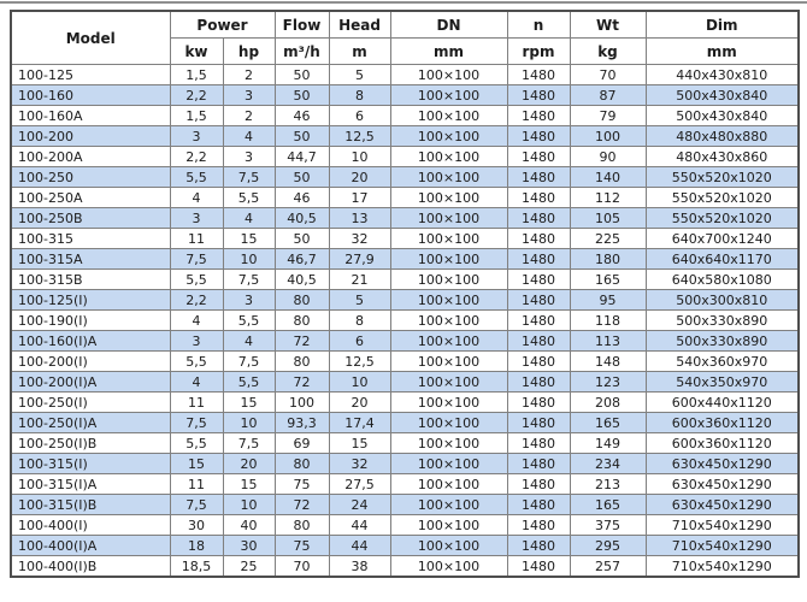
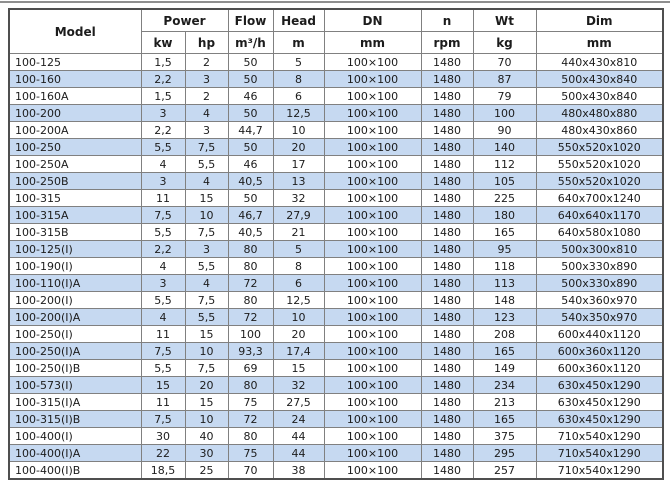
  Model	Power	Flow	Head	DN	n	Wt	Dim
  kw	hp	m³/h	m	mm	rpm	kg	mm
  100-125	1,5	2	50	5	100×100	1480	70	440x430x810
  100-160	2,2	3	50	8	100×100	1480	87	500x430x840
  100-160A	1,5	2	46	6	100×100	1480	79	500x430x840
  100-200	3	4	50	12,5	100×100	1480	100	480x480x880
  100-200A	2,2	3	44,7	10	100×100	1480	90	480x430x860
  100-250	5,5	7,5	50	20	100×100	1480	140	550x520x1020
  100-250A	4	5,5	46	17	100×100	1480	112	550x520x1020
  100-250B	3	4	40,5	13	100×100	1480	105	550x520x1020
  100-315	11	15	50	32	100×100	1480	225	640x700x1240
  100-315A	7,5	10	46,7	27,9	100×100	1480	180	640x640x1170
  100-315B	5,5	7,5	40,5	21	100×100	1480	165	640x580x1080
  100-125(I)	2,2	3	80	5	100×100	1480	95	500x300x810
  100-190(I)	4	5,5	80	8	100×100	1480	118	500x330x890
- 100-160(I)A	3	4	72	6	100×100	1480	113	500x330x890
+ 100-110(I)A	3	4	72	6	100×100	1480	113	500x330x890
  100-200(I)	5,5	7,5	80	12,5	100×100	1480	148	540x360x970
  100-200(I)A	4	5,5	72	10	100×100	1480	123	540x350x970
  100-250(I)	11	15	100	20	100×100	1480	208	600x440x1120
  100-250(I)A	7,5	10	93,3	17,4	100×100	1480	165	600x360x1120
  100-250(I)B	5,5	7,5	69	15	100×100	1480	149	600x360x1120
- 100-315(I)	15	20	80	32	100×100	1480	234	630x450x1290
+ 100-573(I)	15	20	80	32	100×100	1480	234	630x450x1290
  100-315(I)A	11	15	75	27,5	100×100	1480	213	630x450x1290
  100-315(I)B	7,5	10	72	24	100×100	1480	165	630x450x1290
  100-400(I)	30	40	80	44	100×100	1480	375	710x540x1290
- 100-400(I)A	18	30	75	44	100×100	1480	295	710x540x1290
+ 100-400(I)A	22	30	75	44	100×100	1480	295	710x540x1290
  100-400(I)B	18,5	25	70	38	100×100	1480	257	710x540x1290
